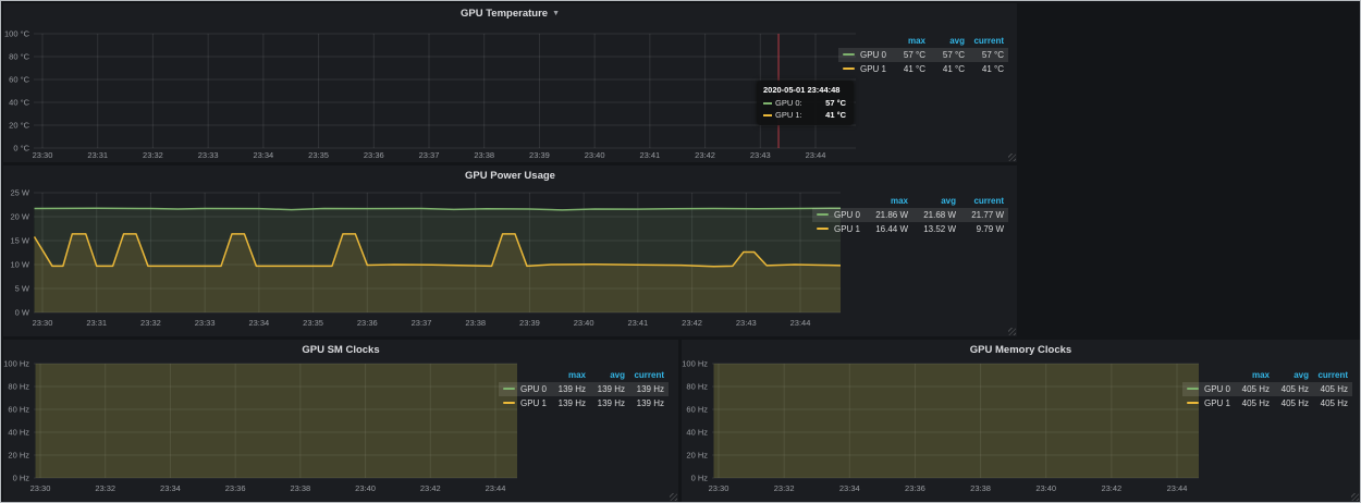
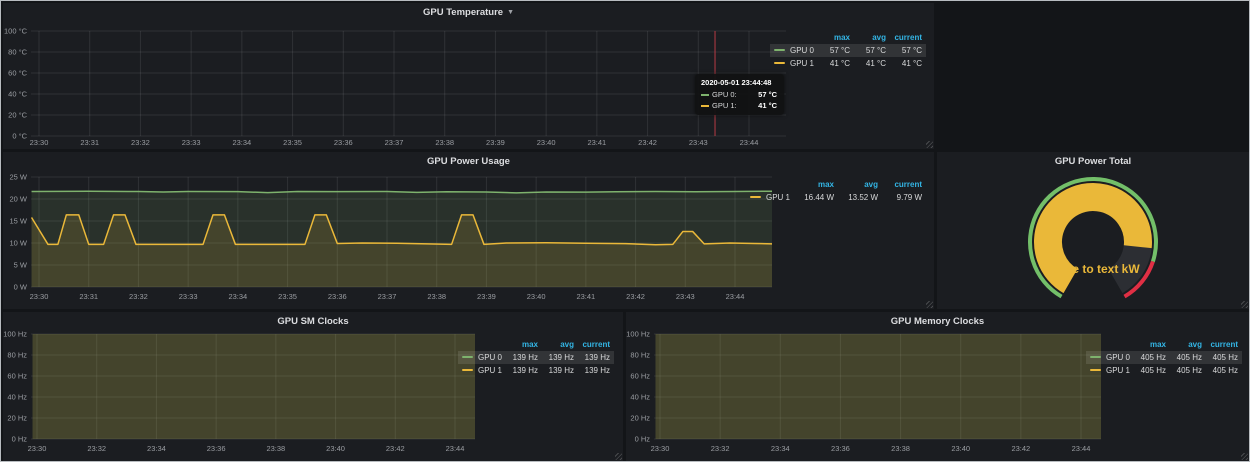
  GPU Temperature
  0 °C
  20 °C
  40 °C
  60 °C
  80 °C
  100 °C
  23:30
  23:31
  23:32
  23:33
  23:34
  23:35
  23:36
  23:37
  23:38
  23:39
  23:40
  23:41
  23:42
  23:43
  23:44
  	max	avg	current
  GPU 0	57 °C	57 °C	57 °C
  GPU 1	41 °C	41 °C	41 °C
  2020-05-01 23:44:48
  GPU 0:
  57 °C
  GPU 1:
  41 °C
  GPU Power Usage
  0 W
  5 W
  10 W
  15 W
  20 W
  25 W
  23:30
  23:31
  23:32
  23:33
  23:34
  23:35
  23:36
  23:37
  23:38
  23:39
  23:40
  23:41
  23:42
  23:43
  23:44
  	max	avg	current
- GPU 0	21.86 W	21.68 W	21.77 W
  GPU 1	16.44 W	13.52 W	9.79 W
+ GPU Power Total
+ range to text kW
  GPU SM Clocks
  0 Hz
  20 Hz
  40 Hz
  60 Hz
  80 Hz
  100 Hz
  23:30
  23:32
  23:34
  23:36
  23:38
  23:40
  23:42
  23:44
  	max	avg	current
  GPU 0	139 Hz	139 Hz	139 Hz
  GPU 1	139 Hz	139 Hz	139 Hz
  GPU Memory Clocks
  0 Hz
  20 Hz
  40 Hz
  60 Hz
  80 Hz
  100 Hz
  23:30
  23:32
  23:34
  23:36
  23:38
  23:40
  23:42
  23:44
  	max	avg	current
  GPU 0	405 Hz	405 Hz	405 Hz
  GPU 1	405 Hz	405 Hz	405 Hz
